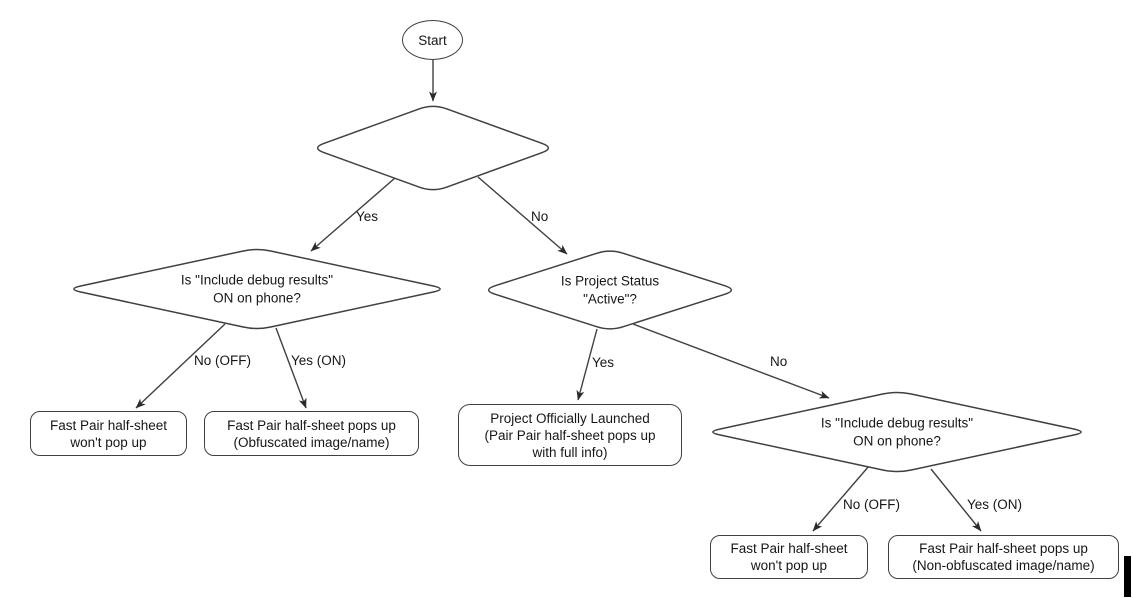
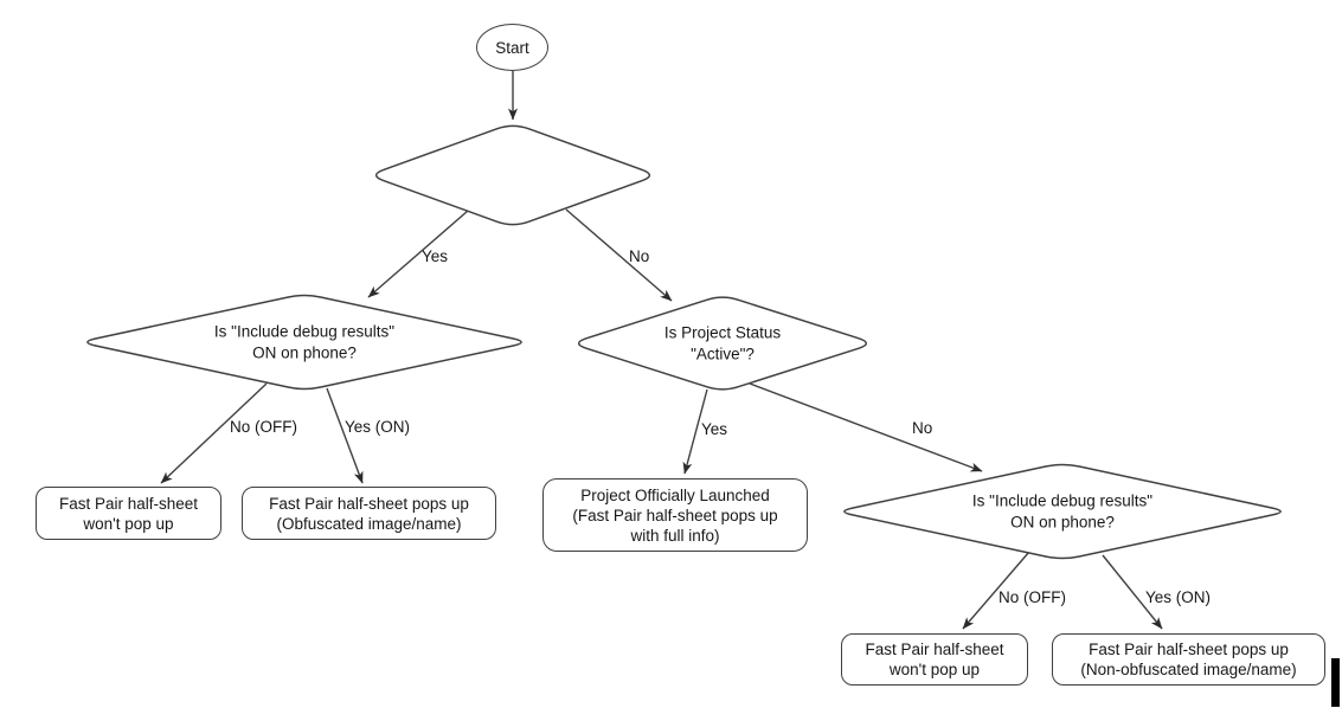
  Start
  Is "Include debug results"
  ON on phone?
  Is Project Status
  "Active"?
  Is "Include debug results"
  ON on phone?
  Fast Pair half-sheet
  won't pop up
  Fast Pair half-sheet pops up
  (Obfuscated image/name)
  Project Officially Launched
- (Pair Pair half-sheet pops up
+ (Fast Pair half-sheet pops up
  with full info)
  Fast Pair half-sheet
  won't pop up
  Fast Pair half-sheet pops up
  (Non-obfuscated image/name)
  Yes
  No
  No (OFF)
  Yes (ON)
  Yes
  No
  No (OFF)
  Yes (ON)
